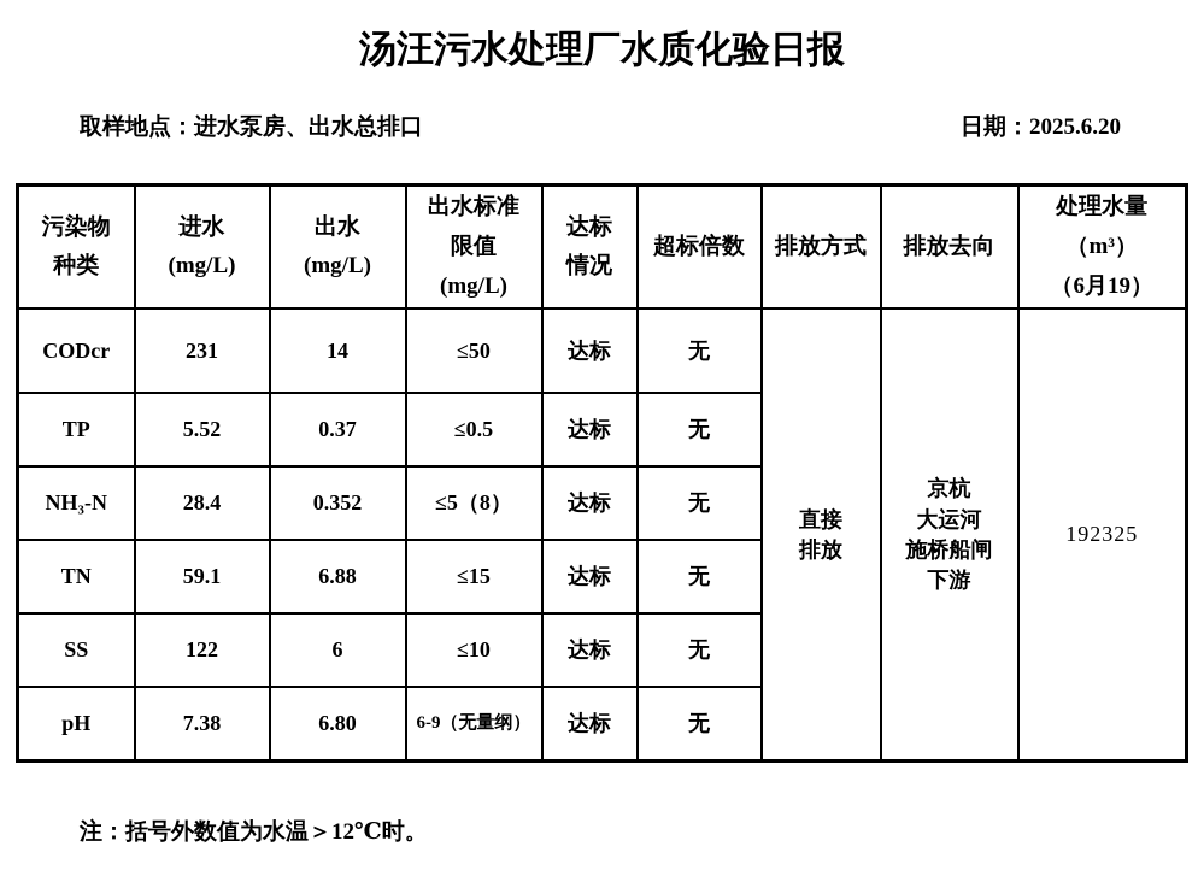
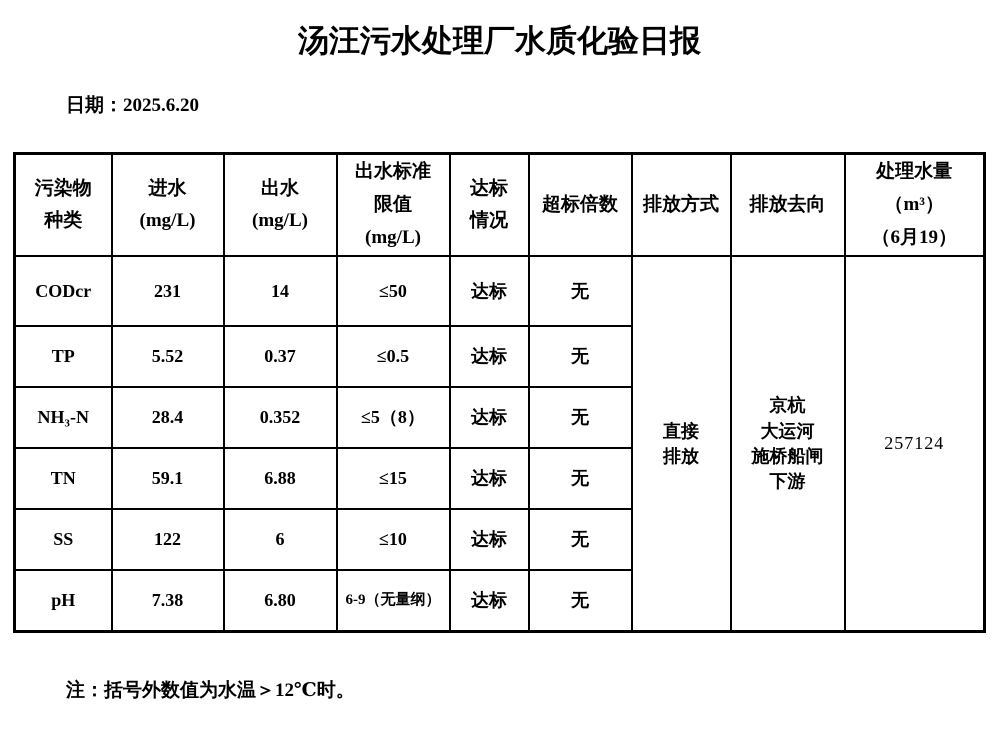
  汤汪污水处理厂水质化验日报
- 取样地点：进水泵房、出水总排口
  日期：2025.6.20
  污染物 种类	进水 (mg/L)	出水 (mg/L)	出水标准 限值 (mg/L)	达标 情况	超标倍数	排放方式	排放去向	处理水量 （m³） （6月19）
- CODcr	231	14	≤50	达标	无	直接 排放	京杭 大运河 施桥船闸 下游	192325
+ CODcr	231	14	≤50	达标	无	直接 排放	京杭 大运河 施桥船闸 下游	257124
  TP	5.52	0.37	≤0.5	达标	无
  NH₃-N	28.4	0.352	≤5（8）	达标	无
  TN	59.1	6.88	≤15	达标	无
  SS	122	6	≤10	达标	无
  pH	7.38	6.80	6-9（无量纲）	达标	无
  注：括号外数值为水温＞12℃时。
